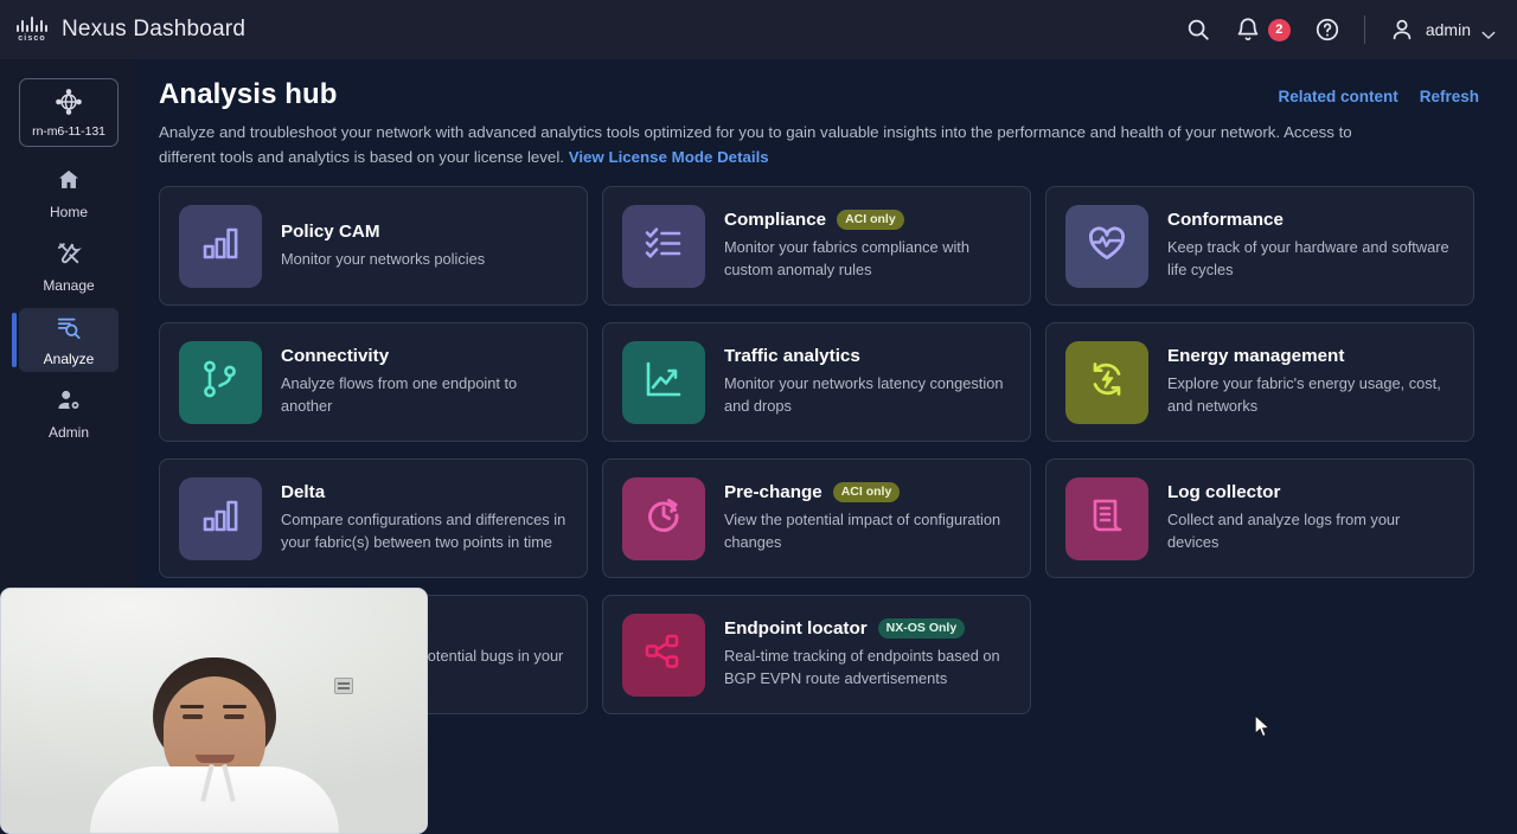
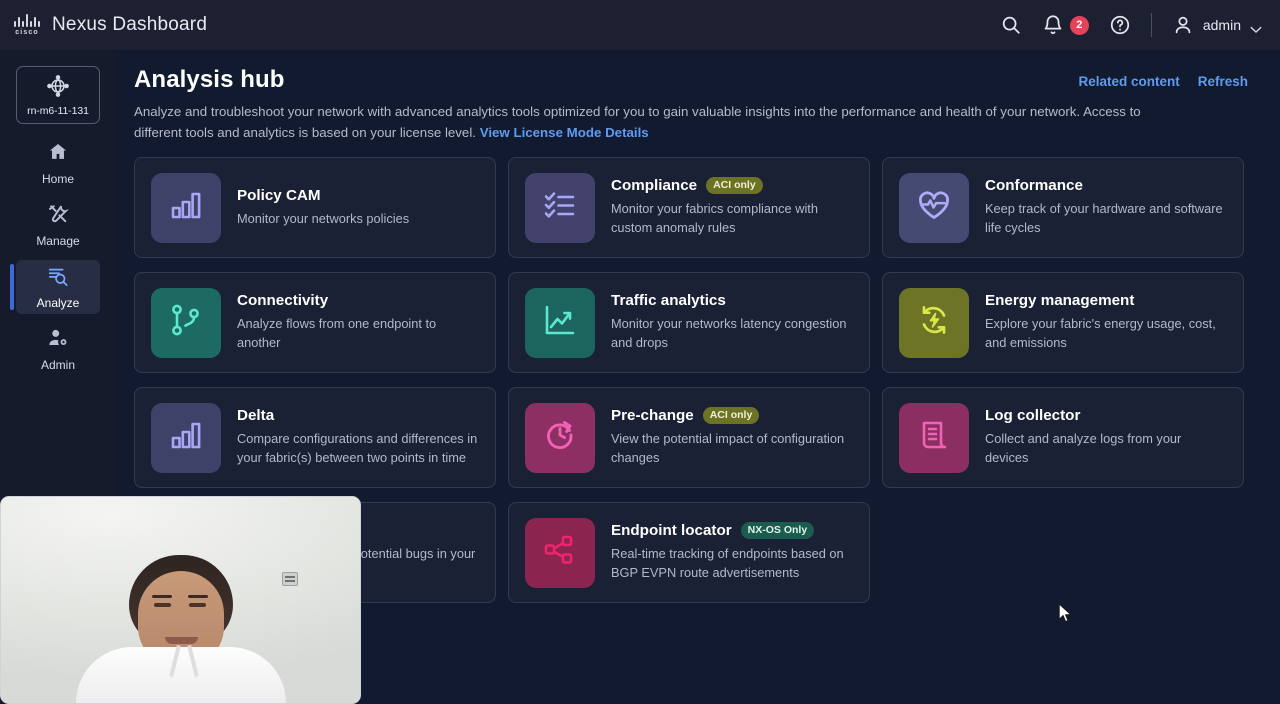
  Nexus Dashboard
  2
  admin
  rn-m6-11-131
  Home
  Manage
  Analyze
  Admin
  Analysis hub
  Related content
  Refresh
  Analyze and troubleshoot your network with advanced analytics tools optimized for you to gain valuable insights into the performance and health of your network. Access to different tools and analytics is based on your license level. View License Mode Details
  Policy CAM
  Monitor your networks policies
  Compliance
  ACI only
  Monitor your fabrics compliance with custom anomaly rules
  Conformance
  Keep track of your hardware and software life cycles
  Connectivity
  Analyze flows from one endpoint to another
  Traffic analytics
  Monitor your networks latency congestion and drops
  Energy management
- Explore your fabric's energy usage, cost, and networks
+ Explore your fabric's energy usage, cost, and emissions
  Delta
  Compare configurations and differences in your fabric(s) between two points in time
  Pre-change
  ACI only
  View the potential impact of configuration changes
  Log collector
  Collect and analyze logs from your devices
  Endpoint locator
  NX-OS Only
  Real-time tracking of endpoints based on BGP EVPN route advertisements
